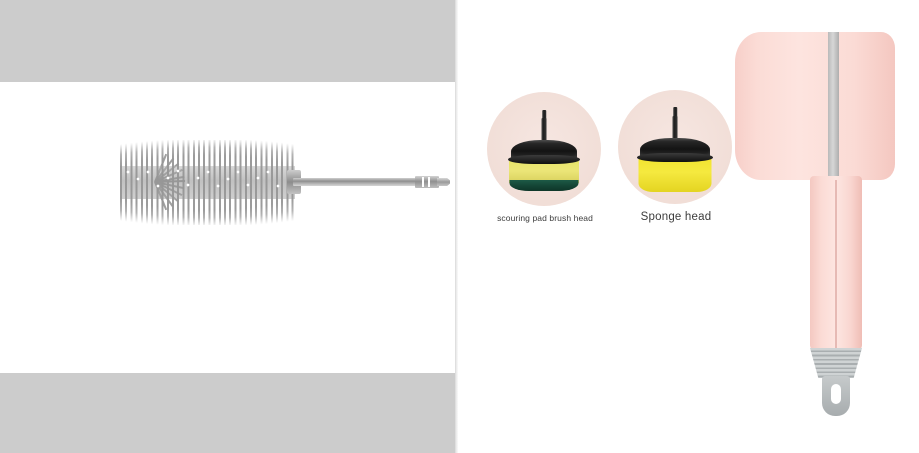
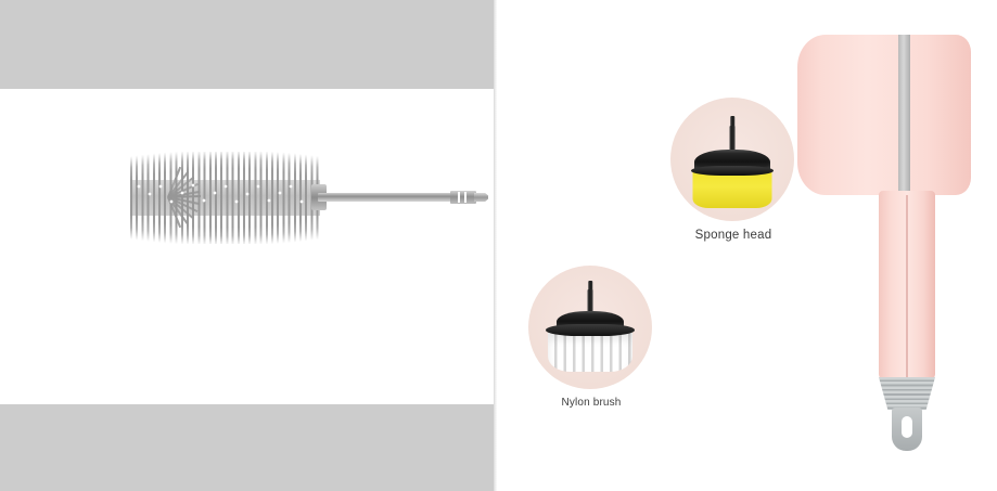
- scouring pad brush head
  Sponge head
+ Nylon brush
